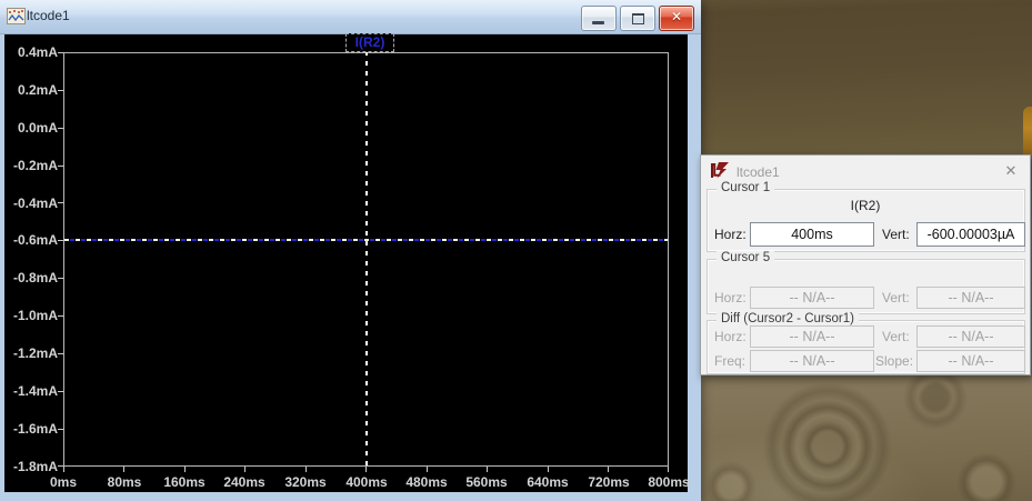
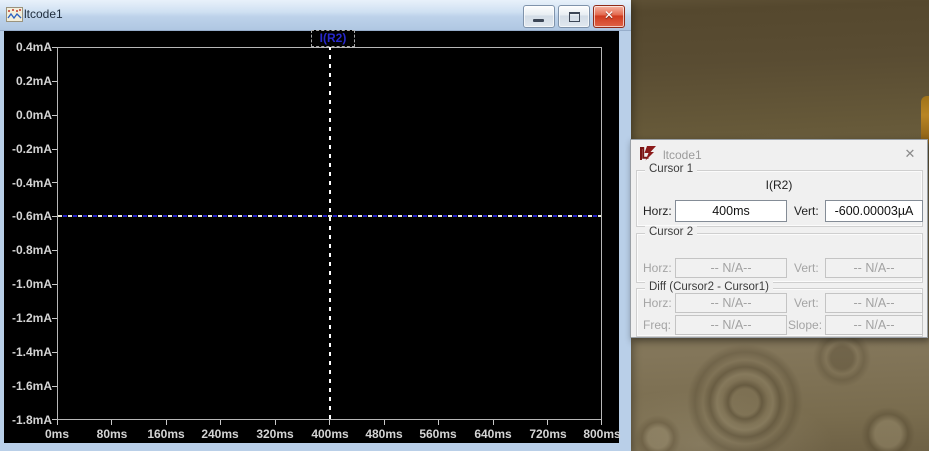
  ltcode1
  ✕
  0.4mA
  0.2mA
  0.0mA
  -0.2mA
  -0.4mA
  -0.6mA
  -0.8mA
  -1.0mA
  -1.2mA
  -1.4mA
  -1.6mA
  -1.8mA
  0ms
  80ms
  160ms
  240ms
  320ms
  400ms
  480ms
  560ms
  640ms
  720ms
  800ms
  I(R2)
  ltcode1
  ✕
  Cursor 1
  I(R2)
  Horz:
  400ms
  Vert:
  -600.00003µA
- Cursor 5
+ Cursor 2
  Horz:
  -- N/A--
  Vert:
  -- N/A--
  Diff (Cursor2 - Cursor1)
  Horz:
  -- N/A--
  Vert:
  -- N/A--
  Freq:
  -- N/A--
  Slope:
  -- N/A--
